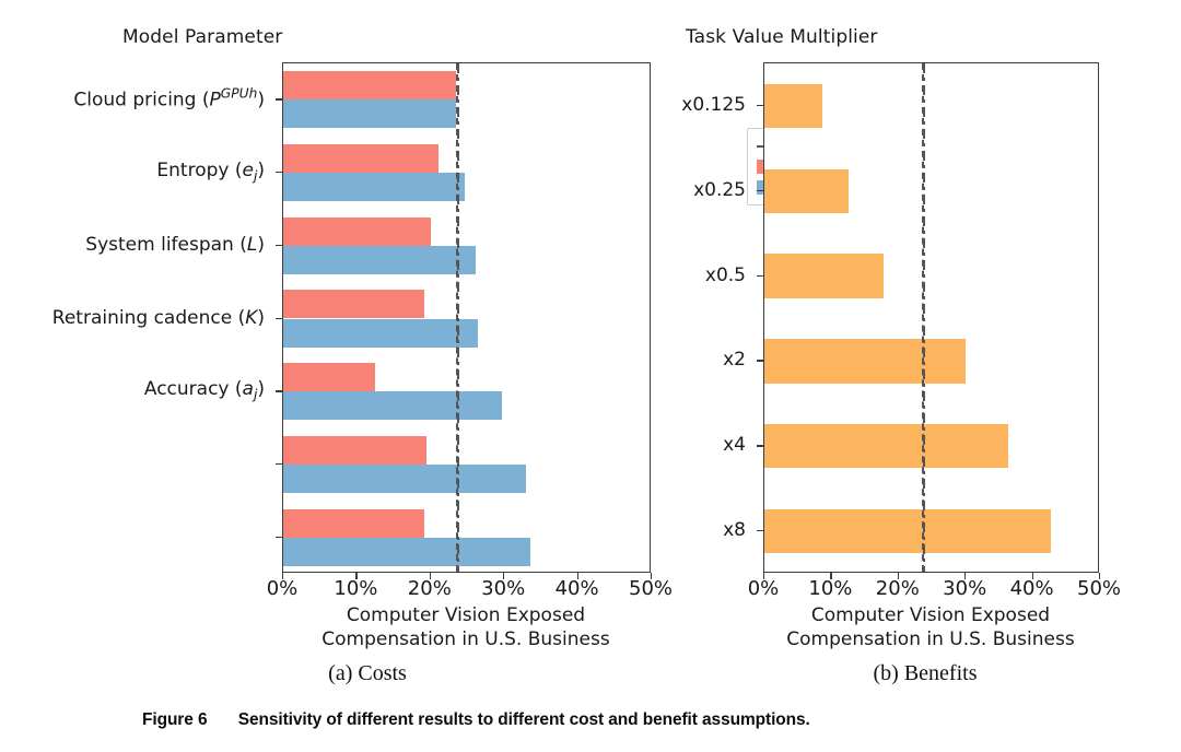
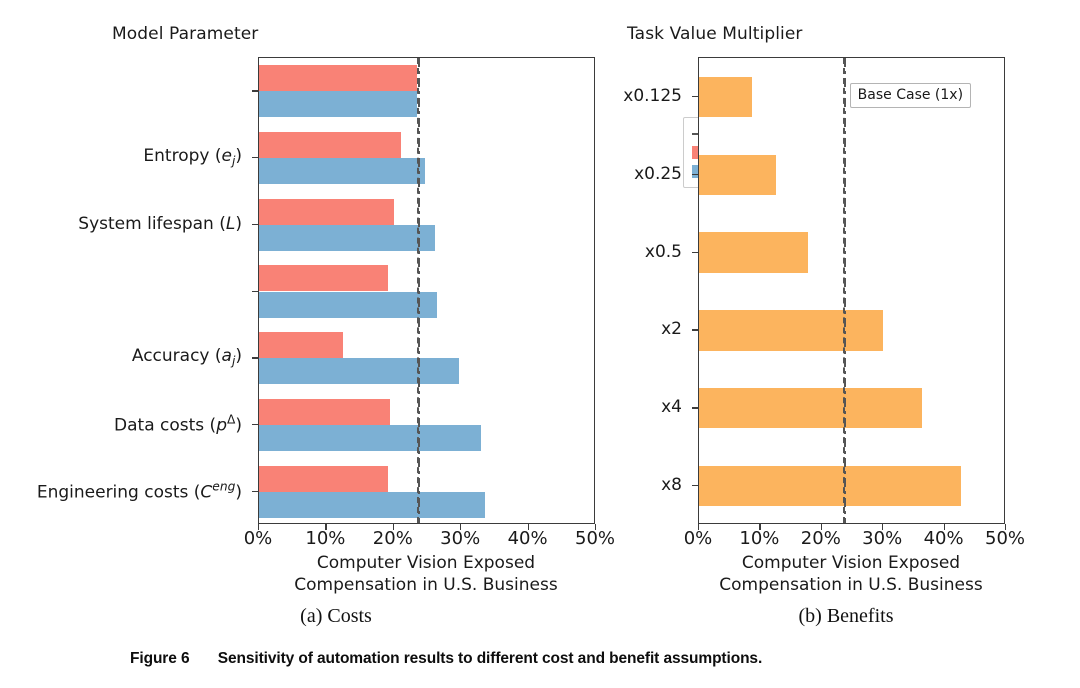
  Model Parameter
- Cloud pricing (PGPUh)
  Entropy (ej)
  System lifespan (L)
- Retraining cadence (K)
  Accuracy (aj)
+ Data costs (pΔ)
+ Engineering costs (Ceng)
  0%
  10%
  20%
  30%
  40%
  50%
  Computer Vision Exposed
  Compensation in U.S. Business
  Task Value Multiplier
  x0.125
  x0.25
  x0.5
  x2
  x4
  x8
+ Base Case (1x)
  0%
  10%
  20%
  30%
  40%
  50%
  Computer Vision Exposed
  Compensation in U.S. Business
  (a) Costs
  (b) Benefits
- Figure 6 Sensitivity of different results to different cost and benefit assumptions.
+ Figure 6 Sensitivity of automation results to different cost and benefit assumptions.
